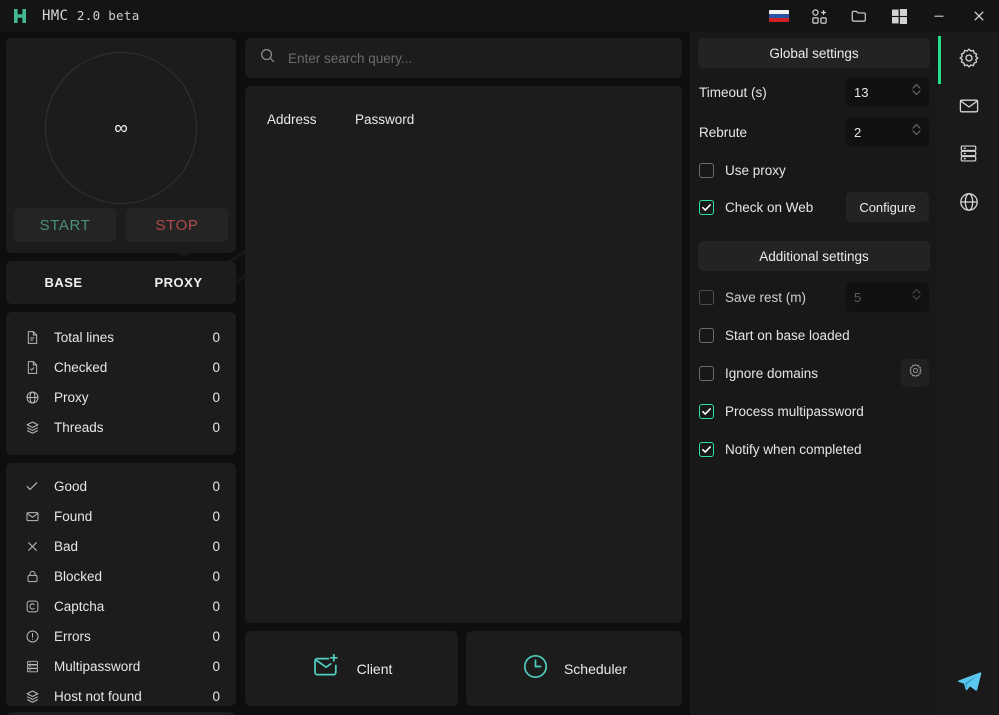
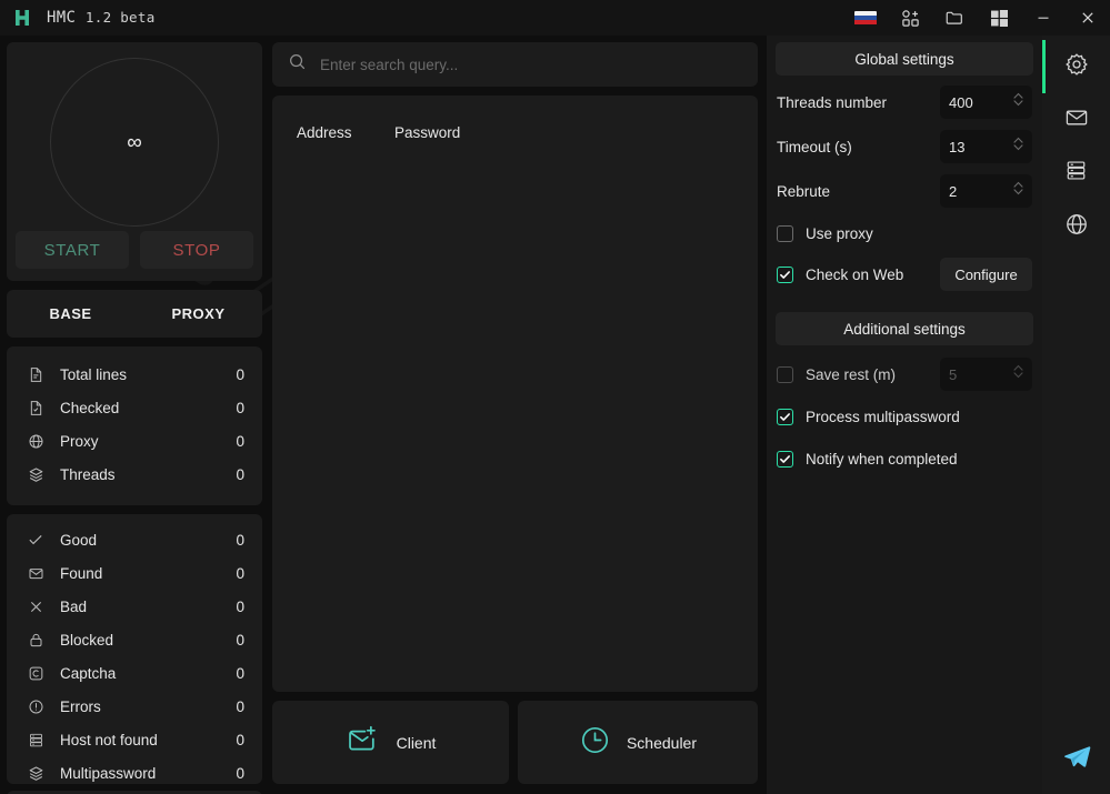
- HMC 2.0 beta
+ HMC 1.2 beta
  ∞
  START
  STOP
  BASE
  PROXY
  Total lines
  0
  Checked
  0
  Proxy
  0
  Threads
  0
  Good
  0
  Found
  0
  Bad
  0
  Blocked
  0
  Captcha
  0
  Errors
  0
- Multipassword
+ Host not found
  0
- Host not found
+ Multipassword
  0
  Enter search query...
  Address
  Password
  Client
  Scheduler
  Global settings
+ Threads number
+ 400
  Timeout (s)
  13
  Rebrute
  2
  Use proxy
  Check on Web
  Configure
  Additional settings
  Save rest (m)
  5
- Start on base loaded
- Ignore domains
  Process multipassword
  Notify when completed
